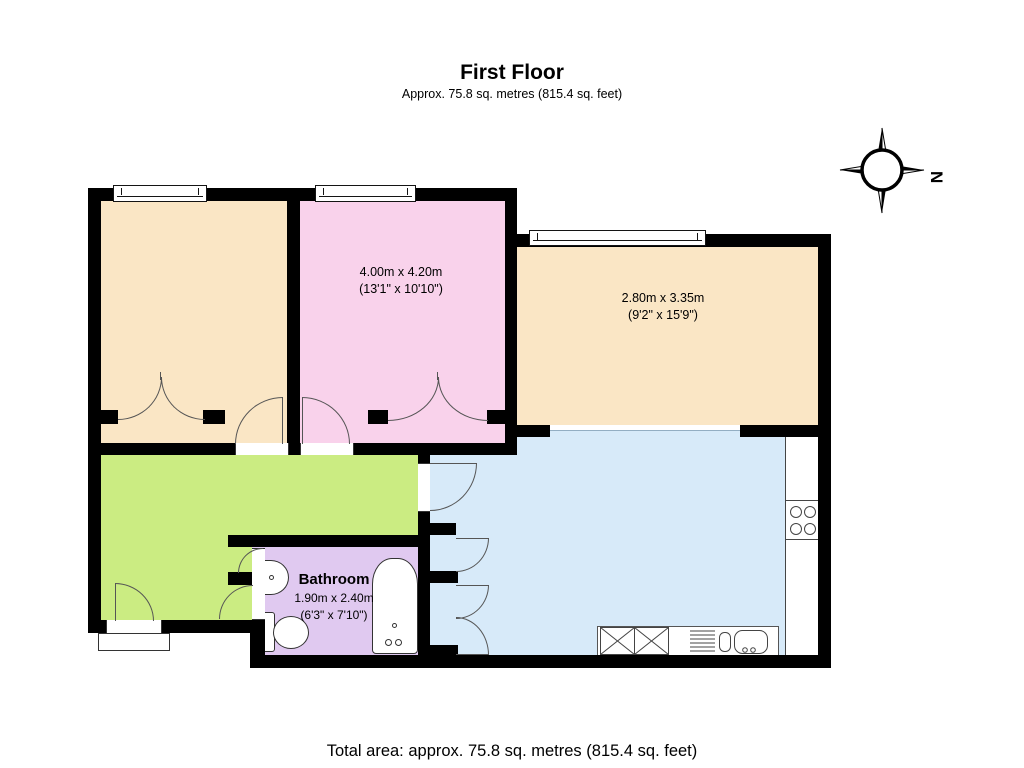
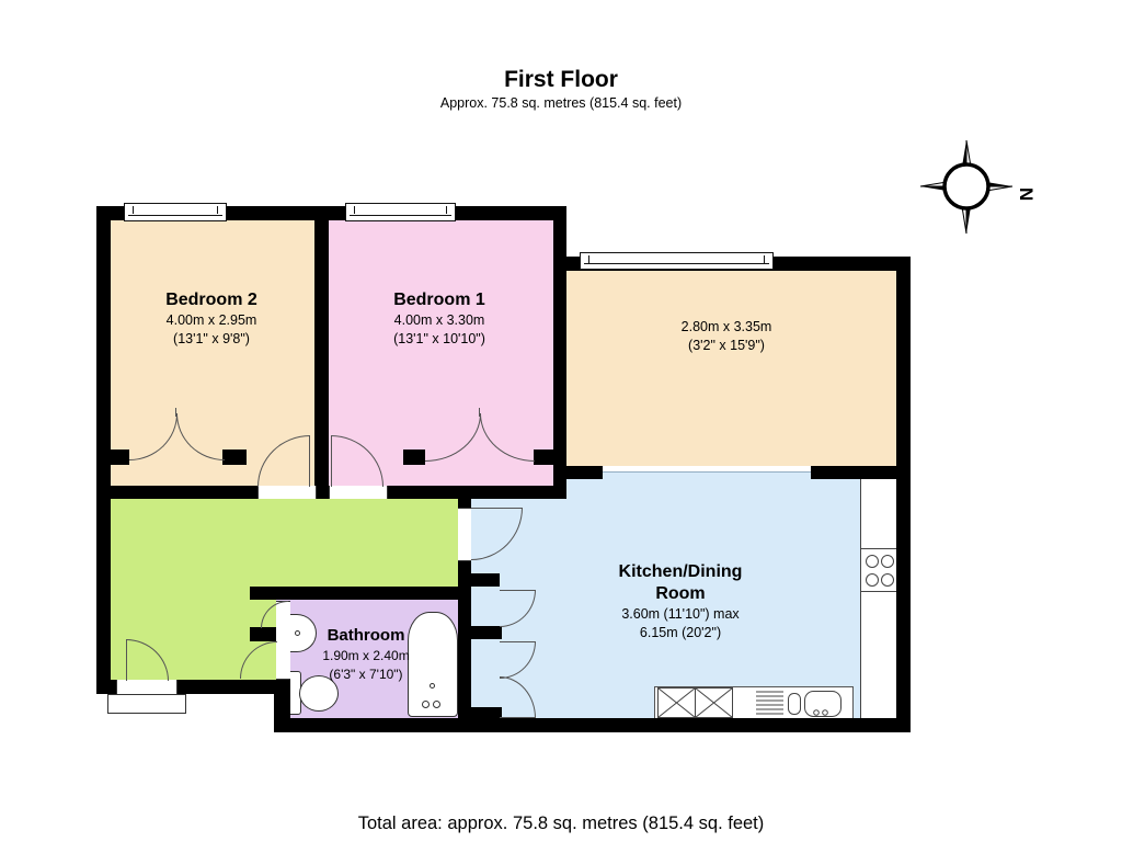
  First Floor
  Approx. 75.8 sq. metres (815.4 sq. feet)
+ Bedroom 2
+ 4.00m x 2.95m
+ (13'1" x 9'8")
+ Bedroom 1
- 4.00m x 4.20m
+ 4.00m x 3.30m
  (13'1" x 10'10")
  2.80m x 3.35m
- (9'2" x 15'9")
+ (3'2" x 15'9")
  Bathroom
  1.90m x 2.40m
  (6'3" x 7'10")
+ Kitchen/Dining Room
+ 3.60m (11'10") max
+ 6.15m (20'2")
  Total area: approx. 75.8 sq. metres (815.4 sq. feet)
